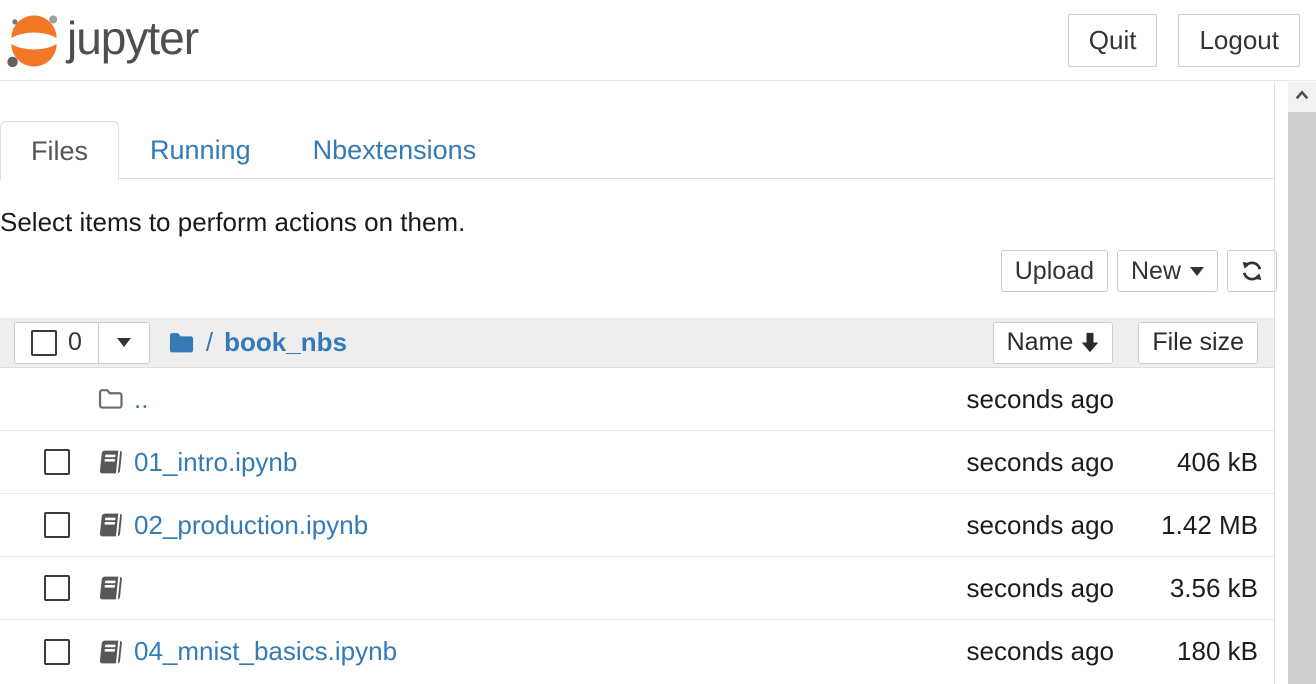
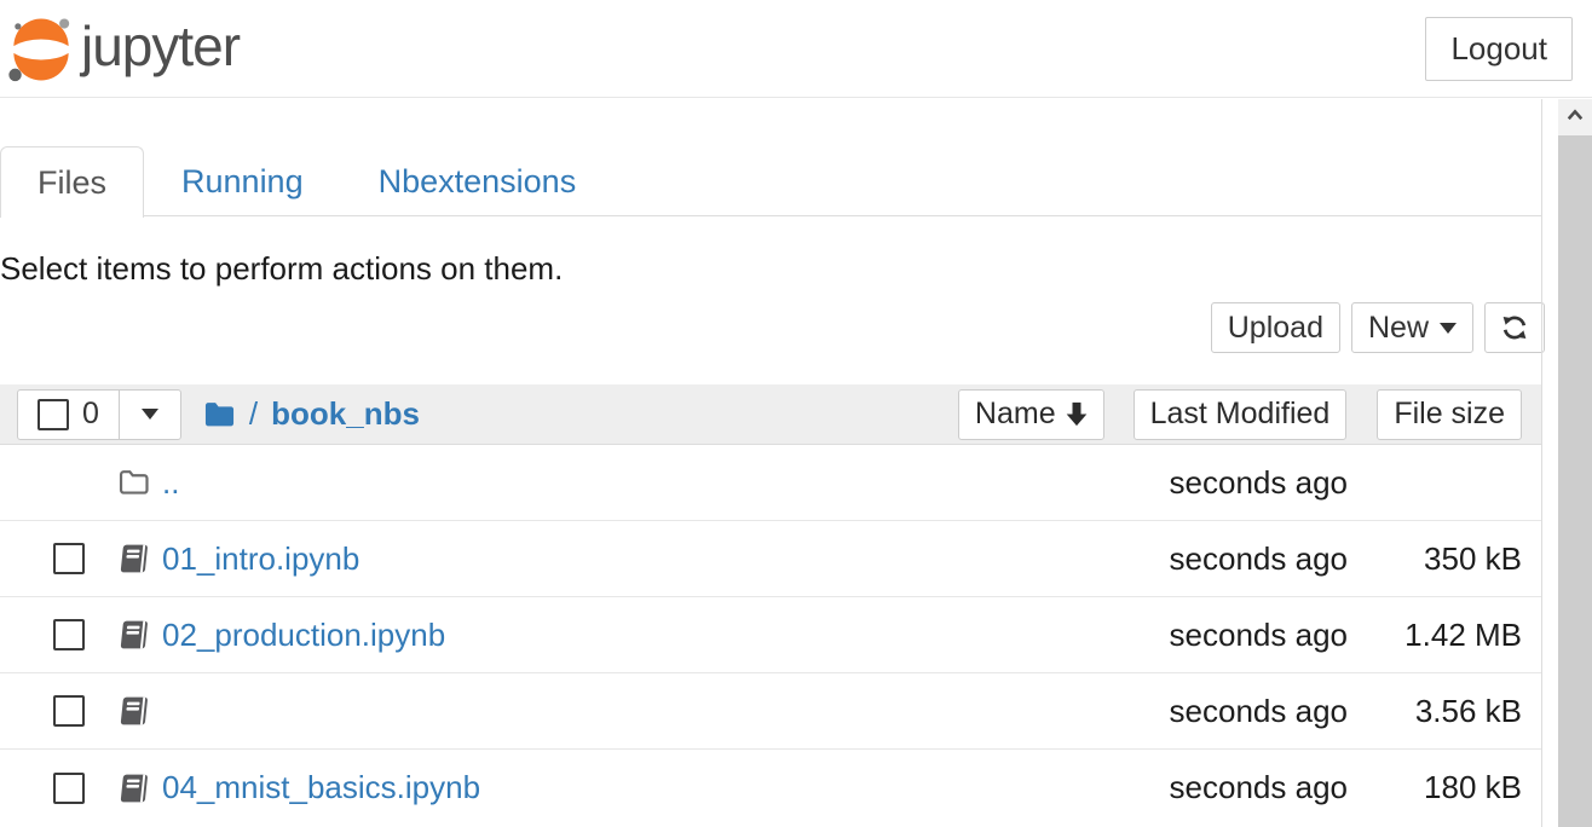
  jupyter
- Quit
  Logout
  Files
  Running
  Nbextensions
  Select items to perform actions on them.
  Upload
  New
  0
  /
  book_nbs
  Name
+ Last Modified
  File size
  ..
  seconds ago
  01_intro.ipynb
  seconds ago
- 406 kB
+ 350 kB
  02_production.ipynb
  seconds ago
  1.42 MB
  seconds ago
  3.56 kB
  04_mnist_basics.ipynb
  seconds ago
  180 kB
